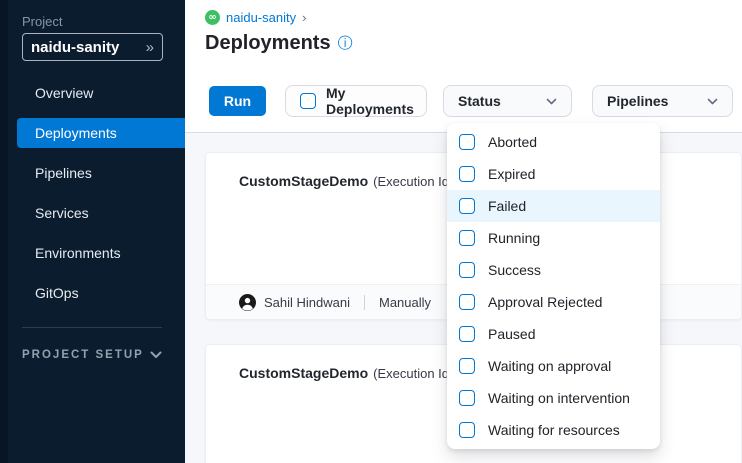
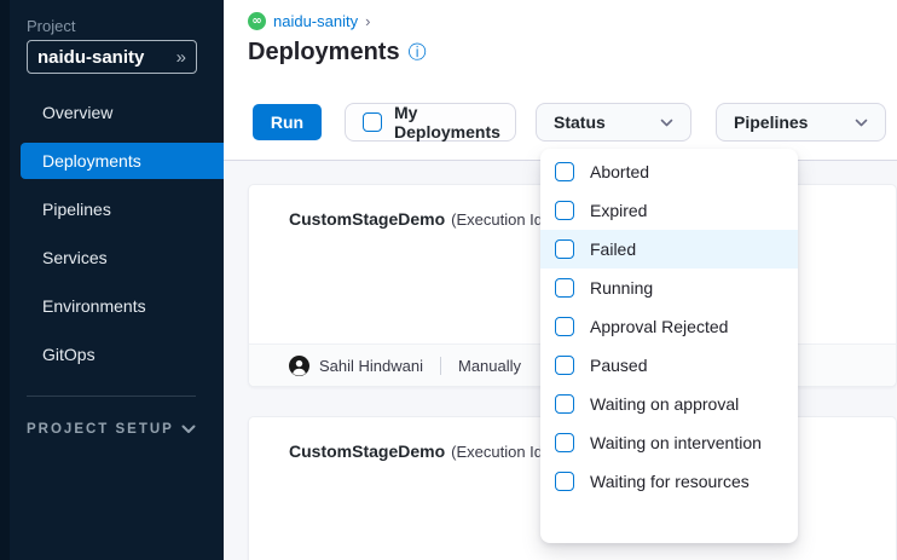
  Project
  naidu-sanity
  »
  Overview
  Deployments
  Pipelines
  Services
  Environments
  GitOps
  PROJECT SETUP
  ∞
  naidu-sanity
  ›
  Deployments
  ⓘ
  Run
  My Deployments
  Status
  Pipelines
  CustomStageDemo
  (Execution Id
  Sahil Hindwani
  Manually
  CustomStageDemo
  (Execution Id
  Aborted
  Expired
  Failed
  Running
- Success
  Approval Rejected
  Paused
  Waiting on approval
  Waiting on intervention
  Waiting for resources
